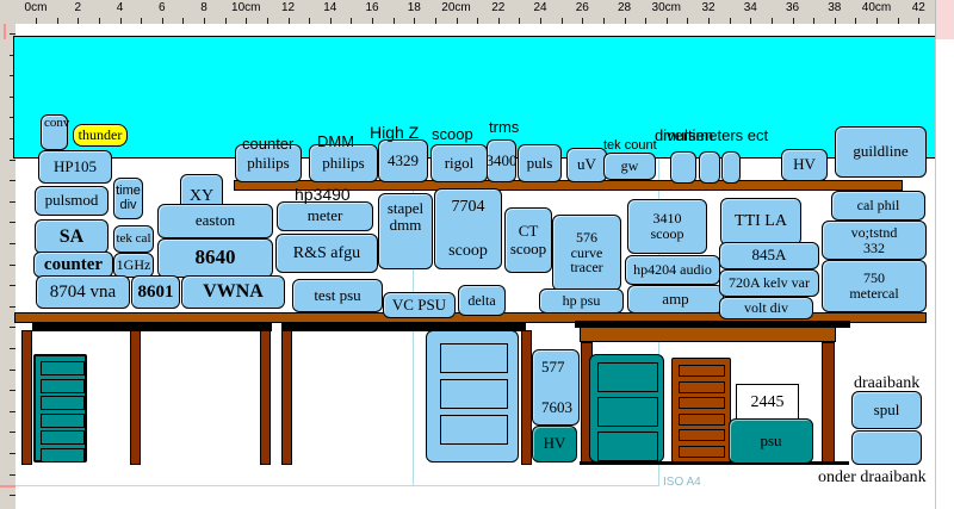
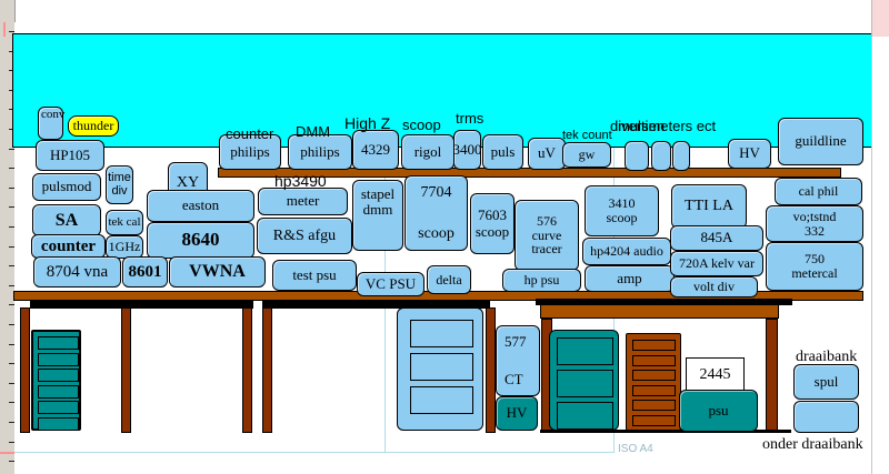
- 0cm
- 2
- 4
- 6
- 8
- 10cm
- 12
- 14
- 16
- 18
- 20cm
- 22
- 24
- 26
- 28
- 30cm
- 32
- 34
- 36
- 38
- 40cm
- 42
  conv
  thunder
  HP105
  pulsmod
  time
  div
  XY
  SA
  tek cal
  easton
  counter
  1GHz
  8640
  8704 vna
  8601
  VWNA
  philips
  philips
  4329
  rigol
  3400
  puls
  uV
  gw
  HV
  guildline
  meter
  R&S afgu
  stapel
  dmm
  7704
  scoop
- CT
+ 7603
  scoop
  576
  curve
  tracer
  3410
  scoop
  hp4204 audio
  amp
  hp psu
  TTI LA
  845A
  720A kelv var
  volt div
  cal phil
  vo;tstnd
  332
  750
  metercal
  test psu
  VC PSU
  delta
  577
- 7603
+ CT
  HV
  2445
  psu
  spul
  counter
  DMM
  High Z
  scoop
  trms
  tek count
  diversen
  multimeters ect
  hp3490
  draaibank
  onder draaibank
  ISO A4
